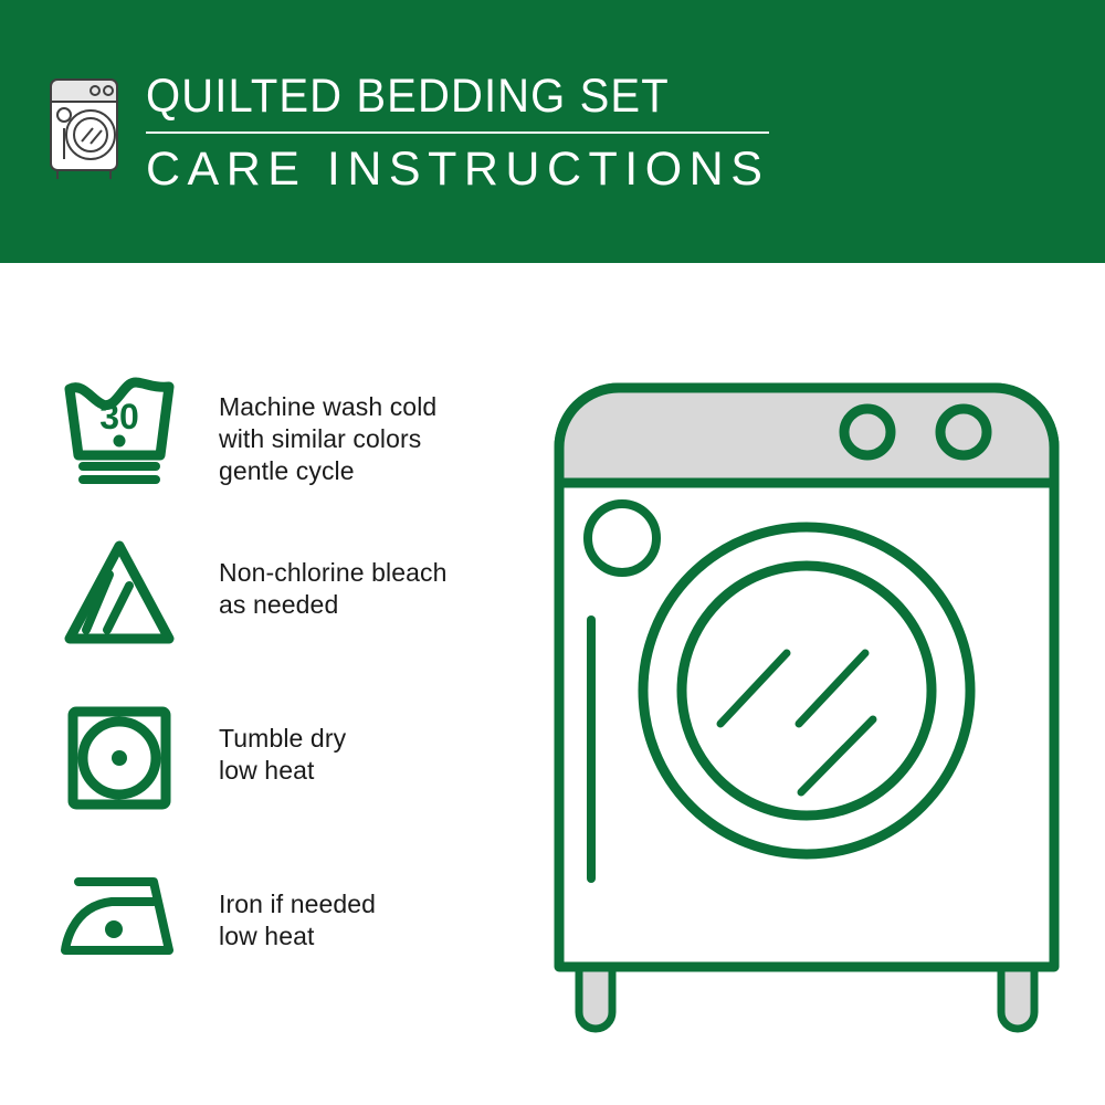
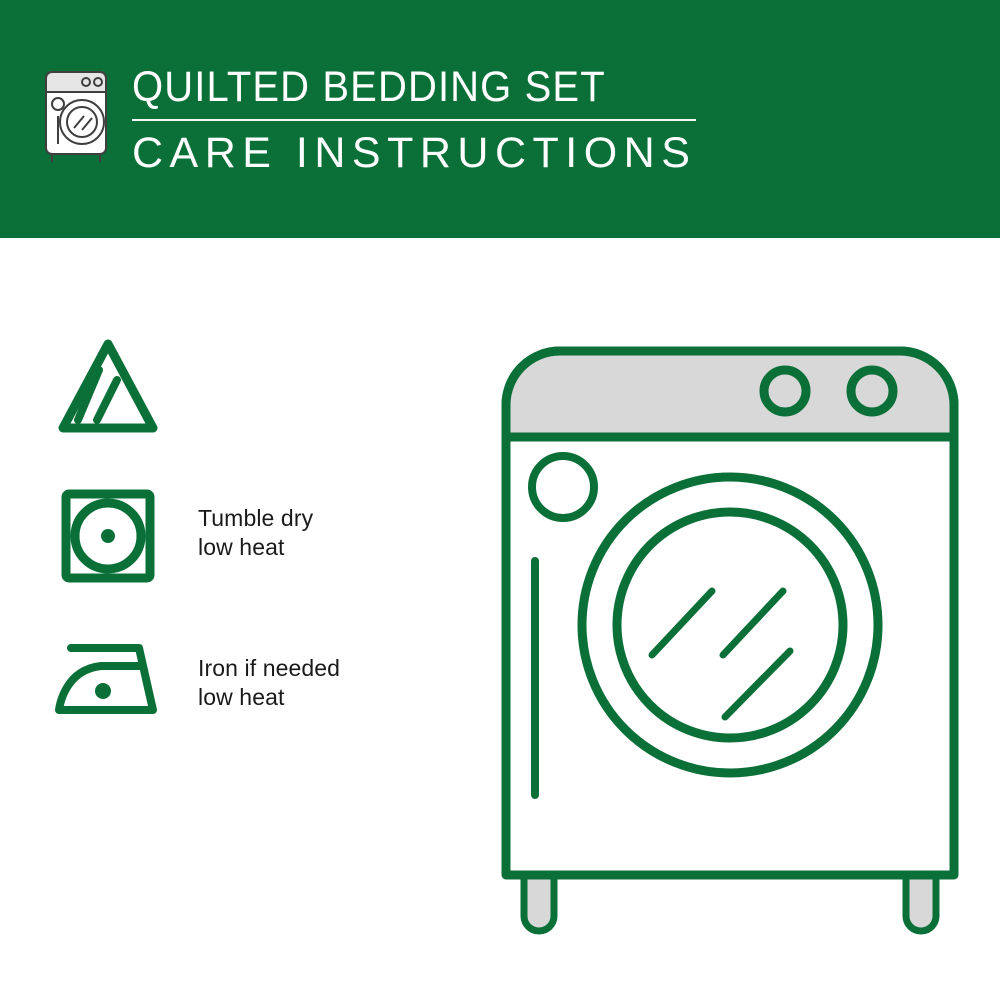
  QUILTED BEDDING SET
  CARE INSTRUCTIONS
- 30
- Machine wash cold
- with similar colors
- gentle cycle
- Non-chlorine bleach
- as needed
  Tumble dry
  low heat
  Iron if needed
  low heat
